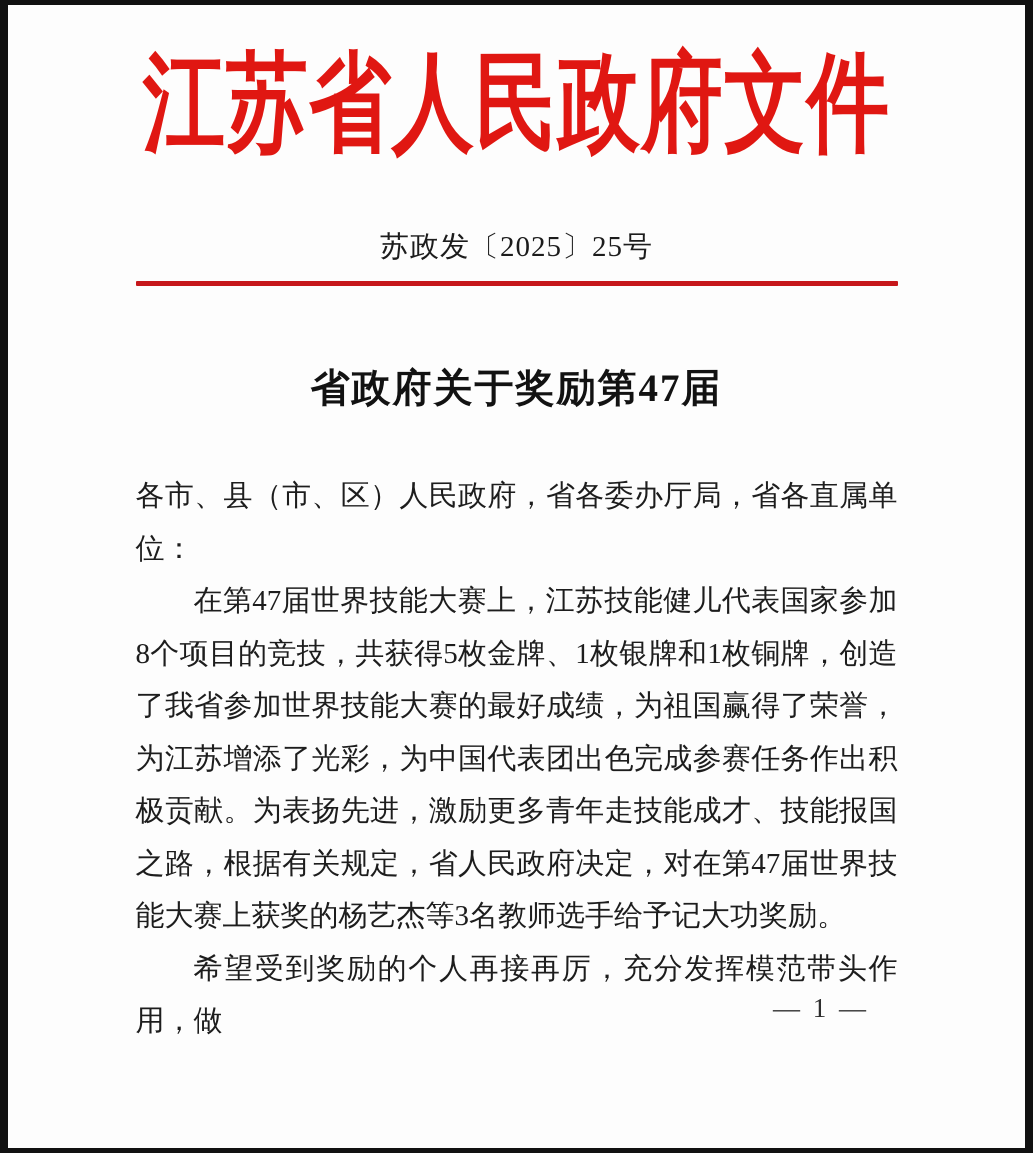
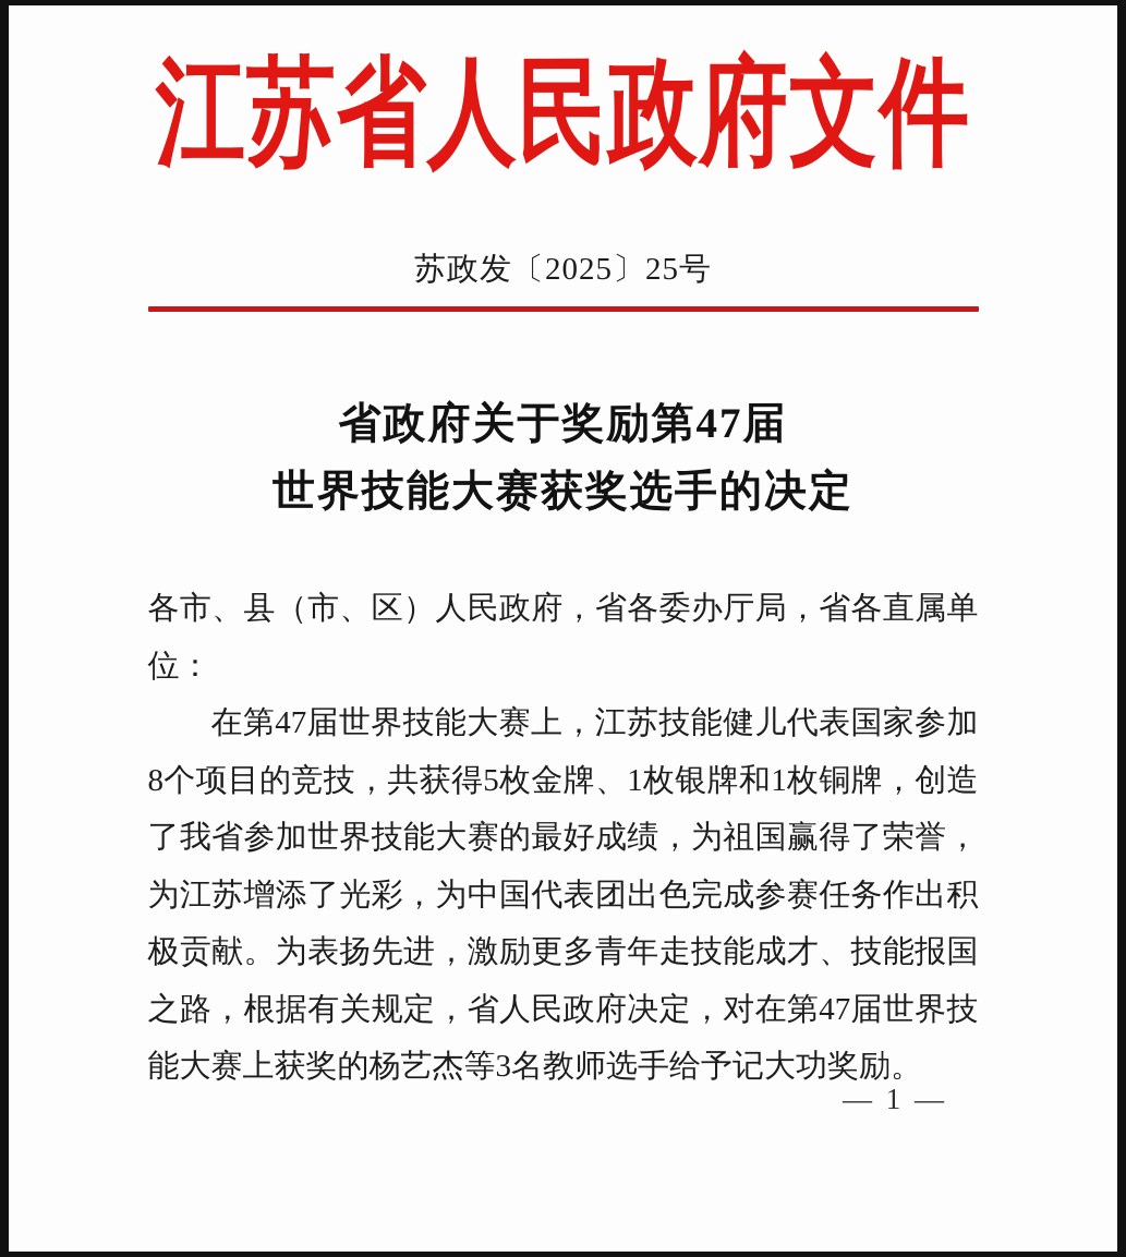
  江苏省人民政府文件
  苏政发〔2025〕25号
  省政府关于奖励第47届
+ 世界技能大赛获奖选手的决定
  各市、县（市、区）人民政府，省各委办厅局，省各直属单位：
  在第47届世界技能大赛上，江苏技能健儿代表国家参加8个项目的竞技，共获得5枚金牌、1枚银牌和1枚铜牌，创造了我省参加世界技能大赛的最好成绩，为祖国赢得了荣誉，为江苏增添了光彩，为中国代表团出色完成参赛任务作出积极贡献。为表扬先进，激励更多青年走技能成才、技能报国之路，根据有关规定，省人民政府决定，对在第47届世界技能大赛上获奖的杨艺杰等3名教师选手给予记大功奖励。
- 希望受到奖励的个人再接再厉，充分发挥模范带头作用，做
  — 1 —
